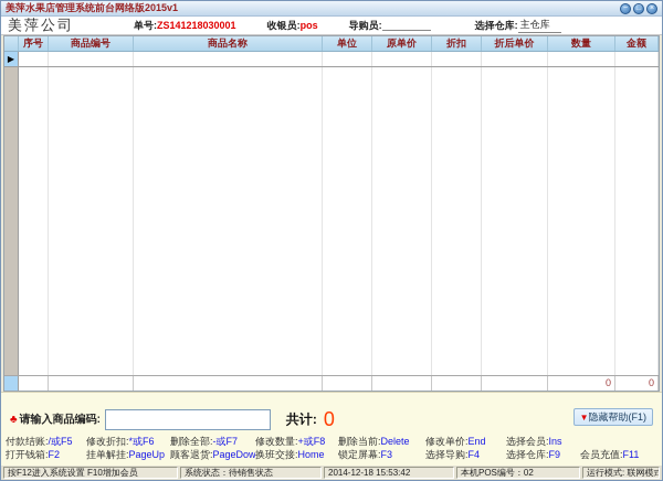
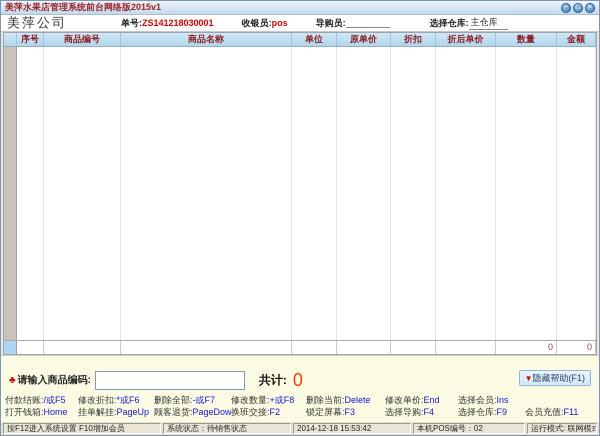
  美萍水果店管理系统前台网络版2015v1
  美萍公司
  单号:
  ZS141218030001
  收银员:
  pos
  导购员:
  选择仓库:
  主仓库
  序号
  商品编号
  商品名称
  单位
  原单价
  折扣
  折后单价
  数量
  金额
- ▶
  0
  0
  ♣
  请输入商品编码:
  共计:
  0
  ▼隐藏帮助(F1)
  付款结账:/或F5
  修改折扣:*或F6
  删除全部:-或F7
  修改数量:+或F8
  删除当前:Delete
  修改单价:End
  选择会员:Ins
- 打开钱箱:F2
+ 打开钱箱:Home
  挂单解挂:PageUp
  顾客退货:PageDow
- 换班交接:Home
+ 换班交接:F2
  锁定屏幕:F3
  选择导购:F4
  选择仓库:F9
  会员充值:F11
  按F12进入系统设置 F10增加会员
  系统状态：待销售状态
  2014-12-18 15:53:42
  本机POS编号：02
  运行模式: 联网模式
